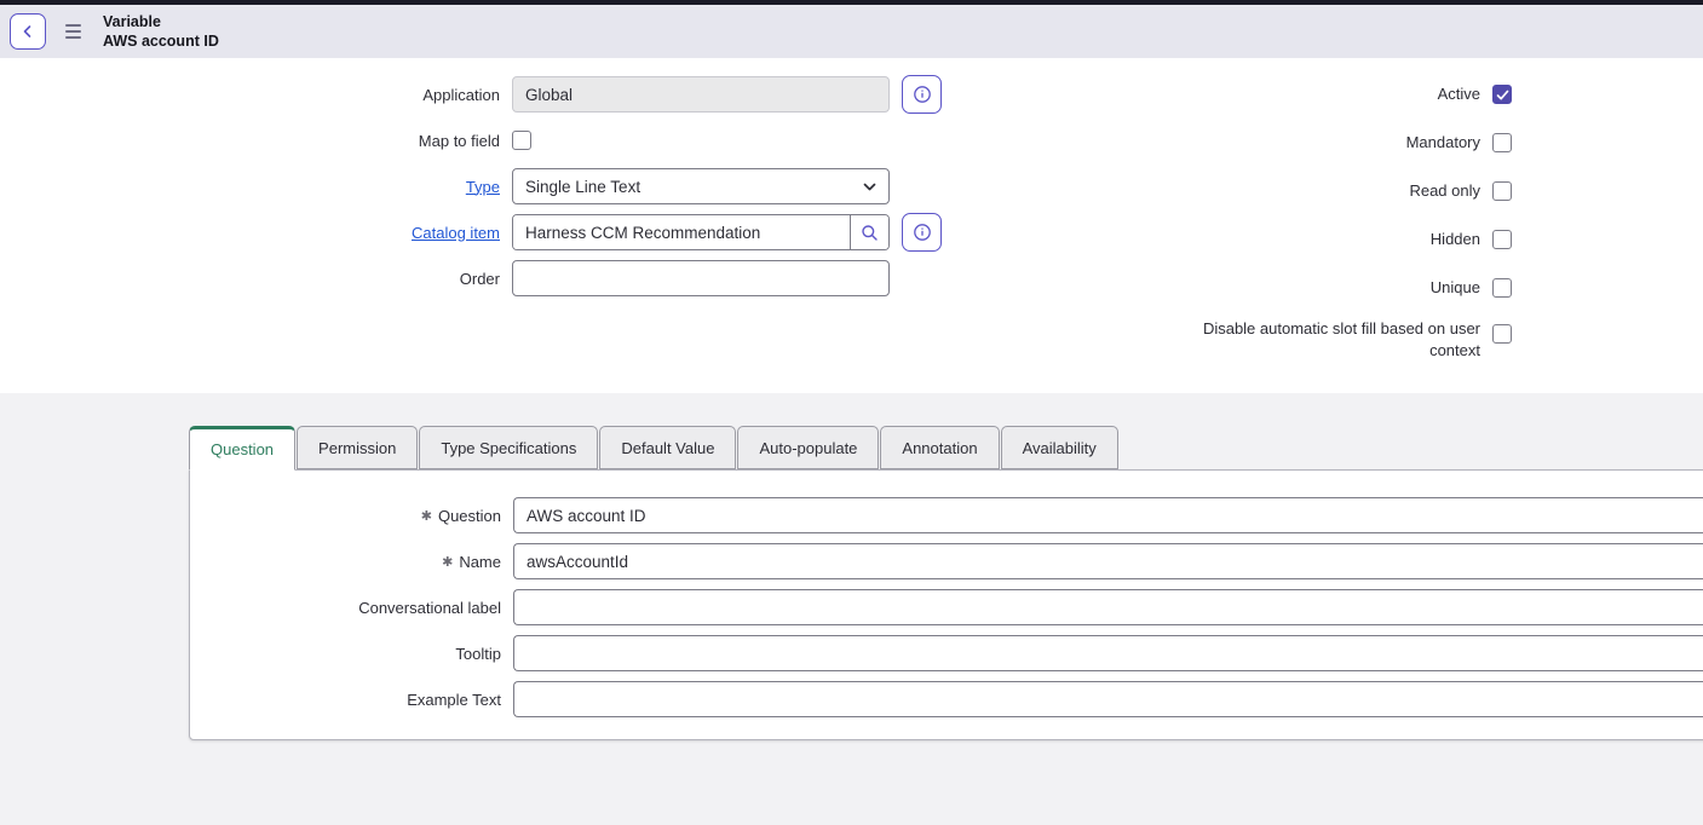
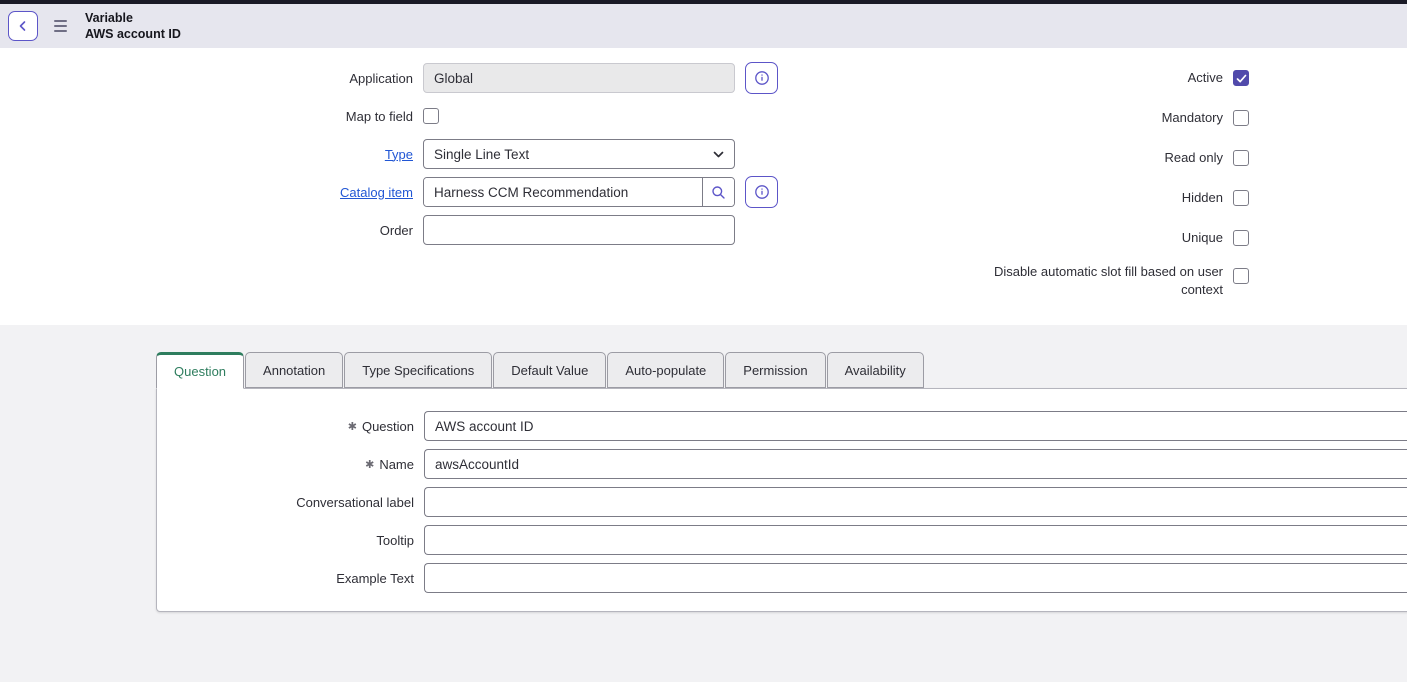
  Variable
  AWS account ID
  Application
  Global
  Map to field
  Type
  Single Line Text
  Catalog item
  Harness CCM Recommendation
  Order
  Active
  Mandatory
  Read only
  Hidden
  Unique
  Disable automatic slot fill based on user context
  Question
- Permission
+ Annotation
  Type Specifications
  Default Value
  Auto-populate
- Annotation
+ Permission
  Availability
  Question
  AWS account ID
  Name
  awsAccountId
  Conversational label
  Tooltip
  Example Text
